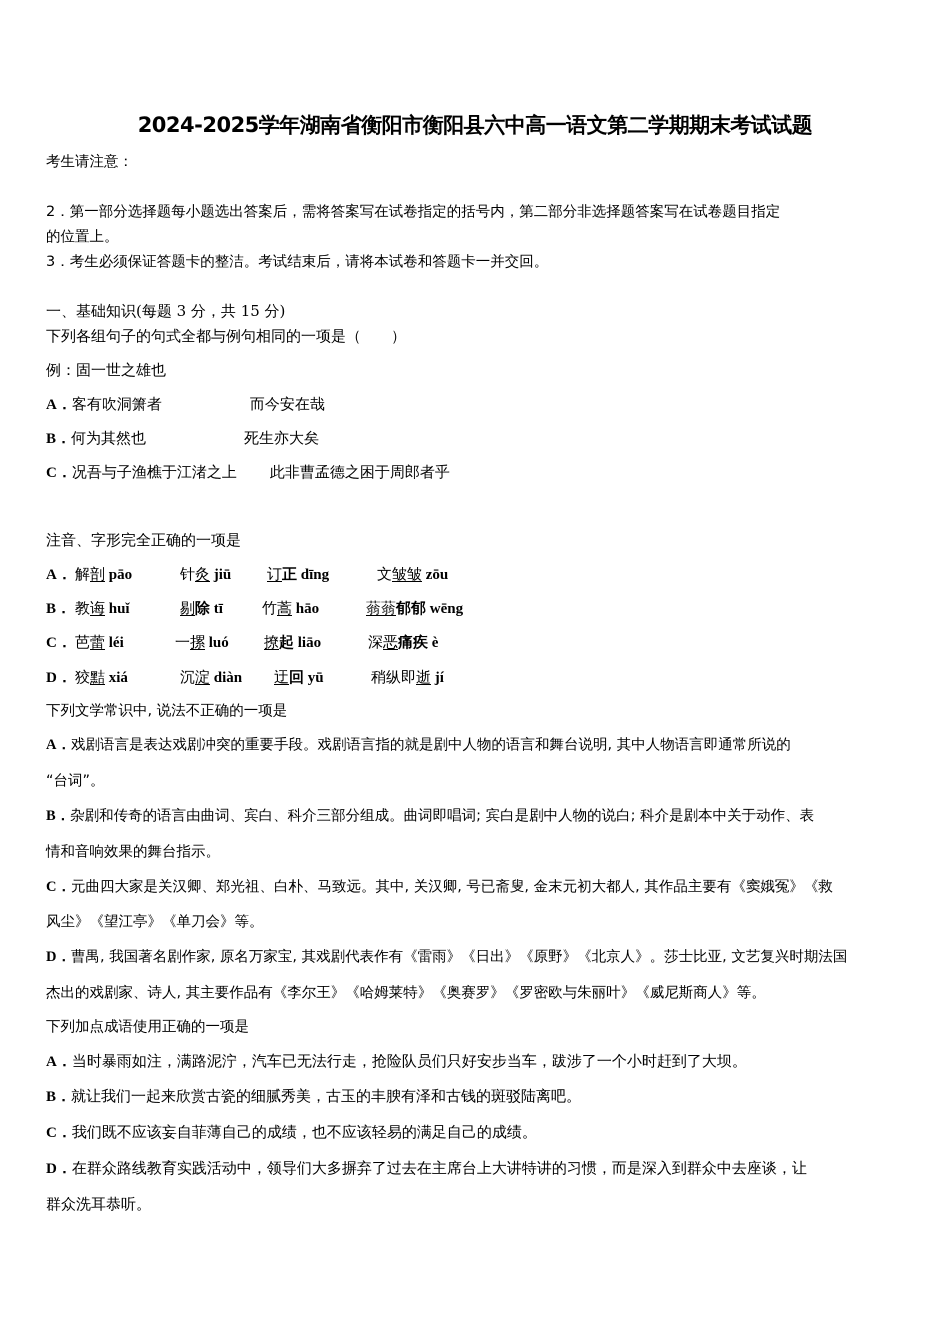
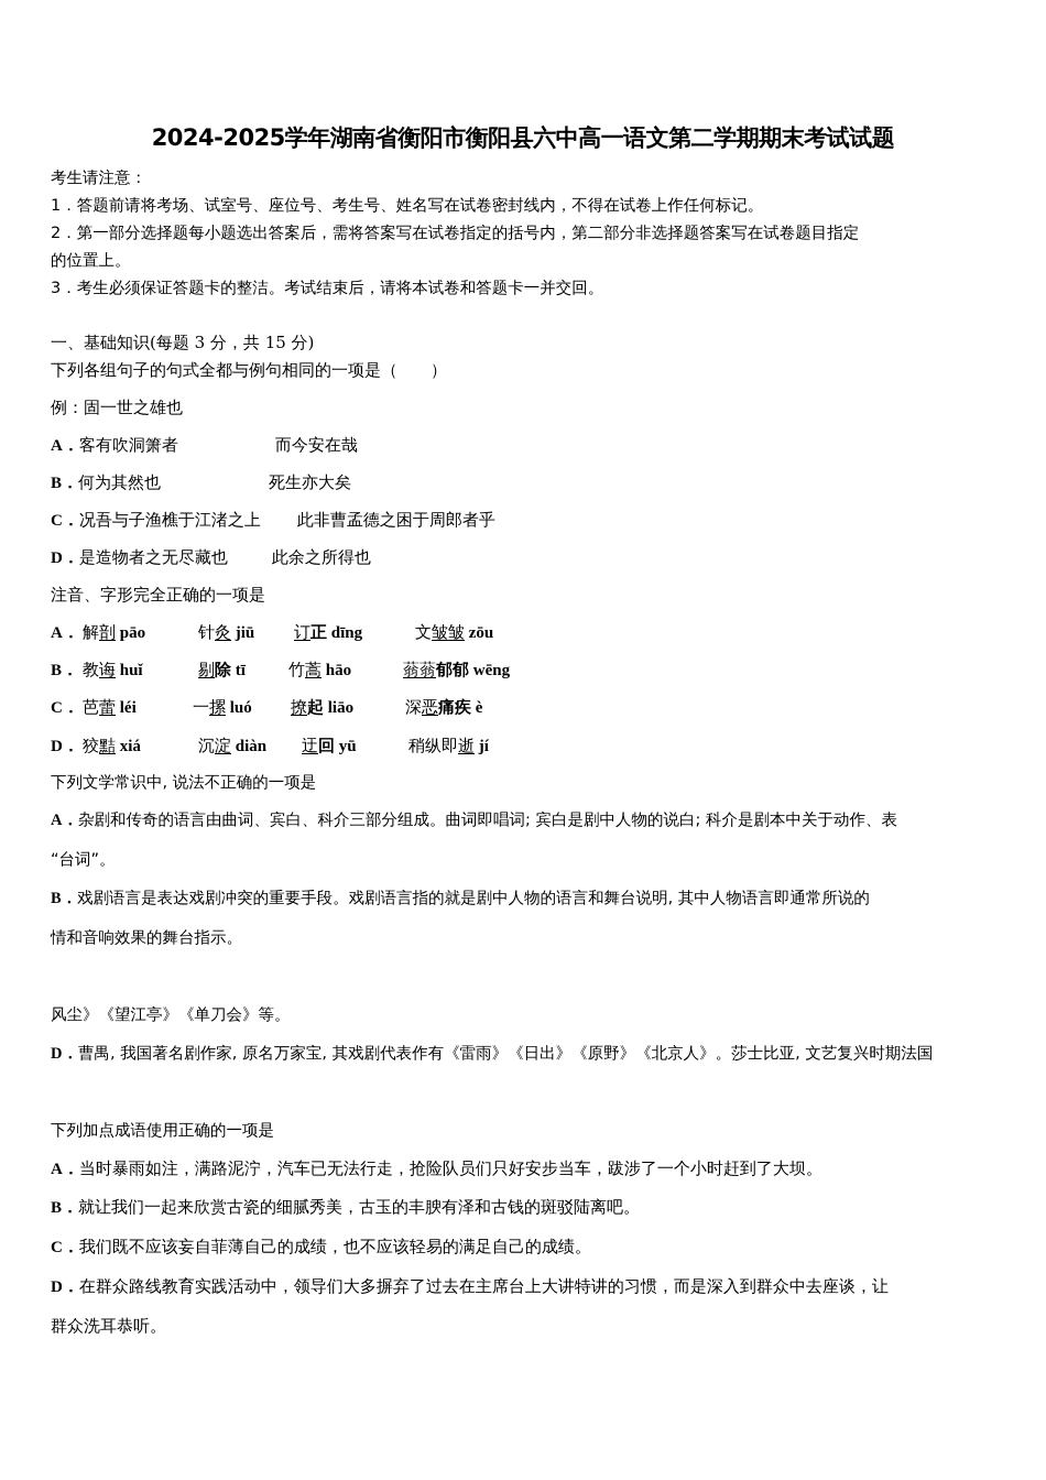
  2024-2025学年湖南省衡阳市衡阳县六中高一语文第二学期期末考试试题
  考生请注意：
+ 1．答题前请将考场、试室号、座位号、考生号、姓名写在试卷密封线内，不得在试卷上作任何标记。
  2．第一部分选择题每小题选出答案后，需将答案写在试卷指定的括号内，第二部分非选择题答案写在试卷题目指定
  的位置上。
  3．考生必须保证答题卡的整洁。考试结束后，请将本试卷和答题卡一并交回。
  一、基础知识(每题 3 分，共 15 分)
  下列各组句子的句式全都与例句相同的一项是（ ）
  例：固一世之雄也
  A．客有吹洞箫者 而今安在哉
  B．何为其然也 死生亦大矣
  C．况吾与子渔樵于江渚之上 此非曹孟德之困于周郎者乎
+ D．是造物者之无尽藏也 此余之所得也
  注音、字形完全正确的一项是
  A．
  解剖 pāo
  针灸 jiū
  订正 dīng
  文皱皱 zōu
  B．
  教诲 huǐ
  剔除 tī
  竹蒿 hāo
  蓊蓊郁郁 wēng
  C．
  芭蕾 léi
  一摞 luó
  撩起 liāo
  深恶痛疾 è
  D．
  狡黠 xiá
  沉淀 diàn
  迂回 yū
  稍纵即逝 jí
  下列文学常识中, 说法不正确的一项是
- A．戏剧语言是表达戏剧冲突的重要手段。戏剧语言指的就是剧中人物的语言和舞台说明, 其中人物语言即通常所说的
+ A．杂剧和传奇的语言由曲词、宾白、科介三部分组成。曲词即唱词; 宾白是剧中人物的说白; 科介是剧本中关于动作、表
  “台词”。
- B．杂剧和传奇的语言由曲词、宾白、科介三部分组成。曲词即唱词; 宾白是剧中人物的说白; 科介是剧本中关于动作、表
+ B．戏剧语言是表达戏剧冲突的重要手段。戏剧语言指的就是剧中人物的语言和舞台说明, 其中人物语言即通常所说的
  情和音响效果的舞台指示。
- C．元曲四大家是关汉卿、郑光祖、白朴、马致远。其中, 关汉卿, 号已斋叟, 金末元初大都人, 其作品主要有《窦娥冤》《救
  风尘》《望江亭》《单刀会》等。
  D．曹禺, 我国著名剧作家, 原名万家宝, 其戏剧代表作有《雷雨》《日出》《原野》《北京人》。莎士比亚, 文艺复兴时期法国
- 杰出的戏剧家、诗人, 其主要作品有《李尔王》《哈姆莱特》《奥赛罗》《罗密欧与朱丽叶》《威尼斯商人》等。
  下列加点成语使用正确的一项是
  A．当时暴雨如注，满路泥泞，汽车已无法行走，抢险队员们只好安步当车，跋涉了一个小时赶到了大坝。
  B．就让我们一起来欣赏古瓷的细腻秀美，古玉的丰腴有泽和古钱的斑驳陆离吧。
  C．我们既不应该妄自菲薄自己的成绩，也不应该轻易的满足自己的成绩。
  D．在群众路线教育实践活动中，领导们大多摒弃了过去在主席台上大讲特讲的习惯，而是深入到群众中去座谈，让
  群众洗耳恭听。
